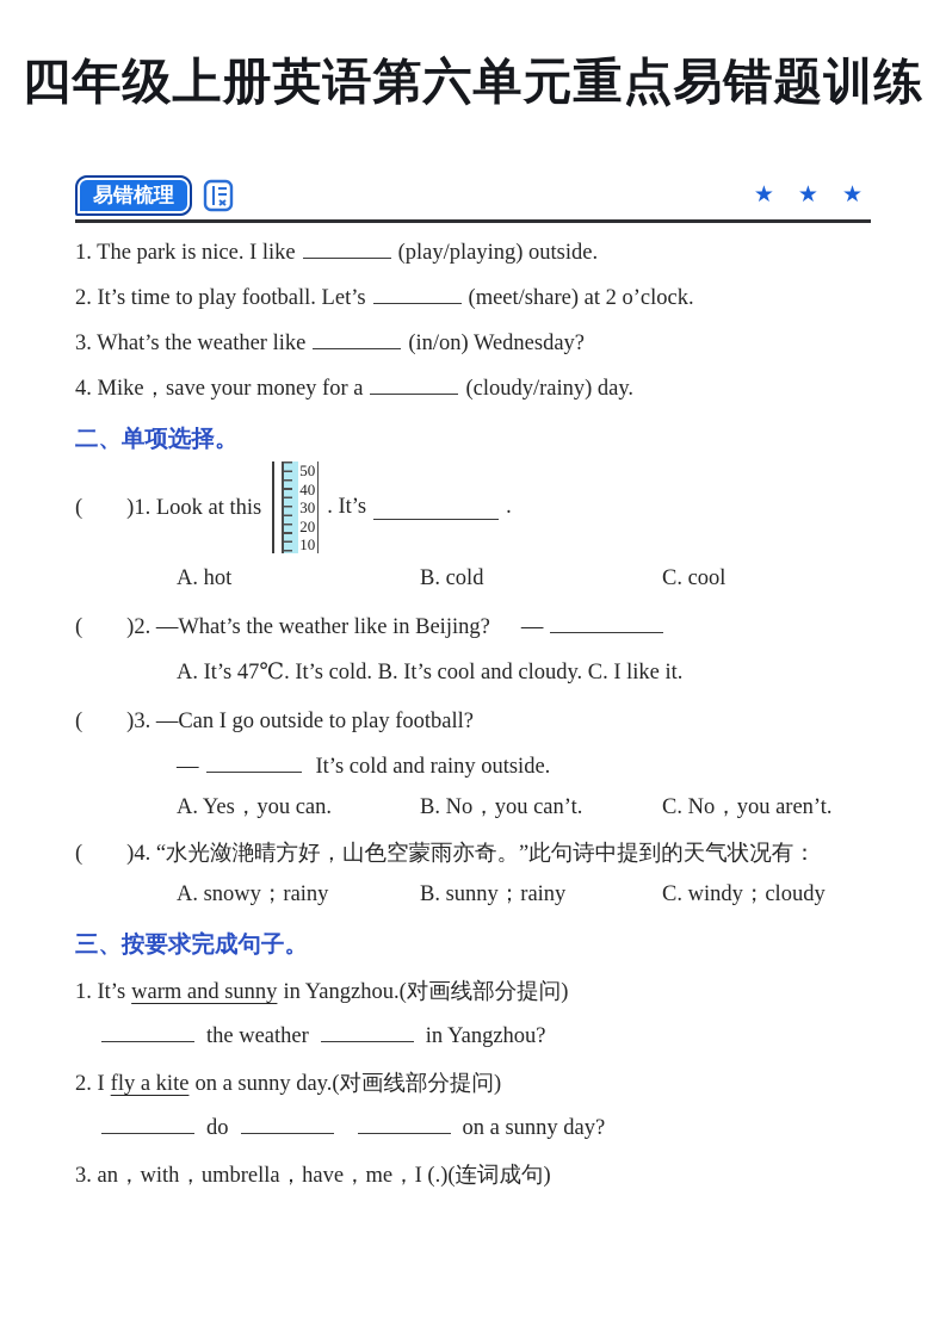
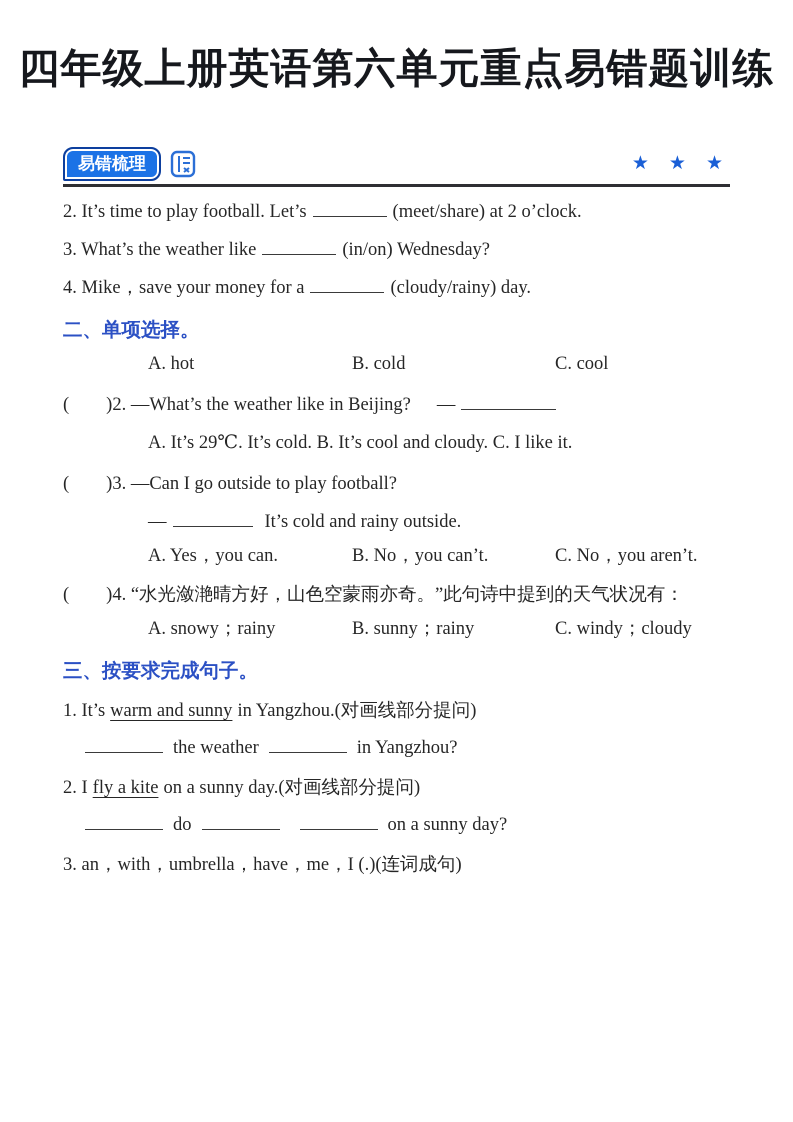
  四年级上册英语第六单元重点易错题训练
  易错梳理
  ★ ★ ★
- 1. The park is nice. I like (play/playing) outside.
  2. It’s time to play football. Let’s (meet/share) at 2 o’clock.
  3. What’s the weather like (in/on) Wednesday?
  4. Mike，save your money for a (cloudy/rainy) day.
  二、单项选择。
- ( )1. Look at this
- 50
- 40
- 30
- 20
- 10
- . It’s
- .
  A. hot
  B. cold
  C. cool
  ( )2. —What’s the weather like in Beijing? —
- A. It’s 47℃. It’s cold. B. It’s cool and cloudy. C. I like it.
+ A. It’s 29℃. It’s cold. B. It’s cool and cloudy. C. I like it.
  ( )3. —Can I go outside to play football?
  — It’s cold and rainy outside.
  A. Yes，you can.
  B. No，you can’t.
  C. No，you aren’t.
  ( )4. “水光潋滟晴方好，山色空蒙雨亦奇。”此句诗中提到的天气状况有：
  A. snowy；rainy
  B. sunny；rainy
  C. windy；cloudy
  三、按要求完成句子。
  1. It’s warm and sunny in Yangzhou.(对画线部分提问)
  the weather in Yangzhou?
  2. I fly a kite on a sunny day.(对画线部分提问)
  do on a sunny day?
  3. an，with，umbrella，have，me，I (.)(连词成句)
